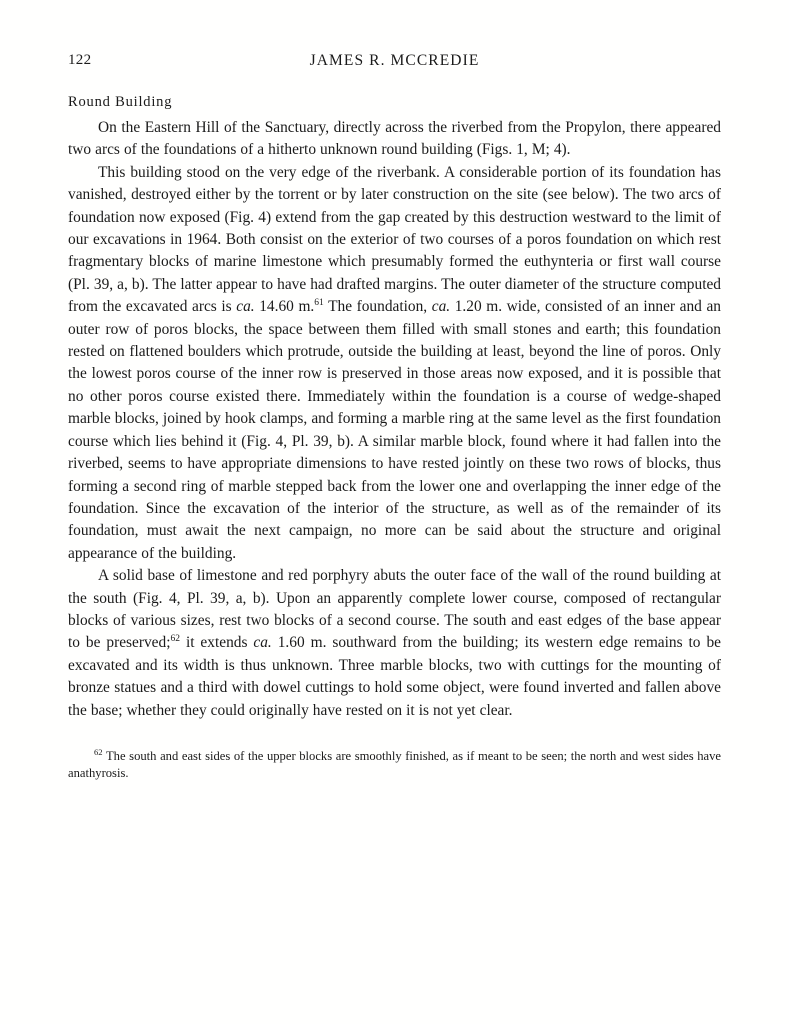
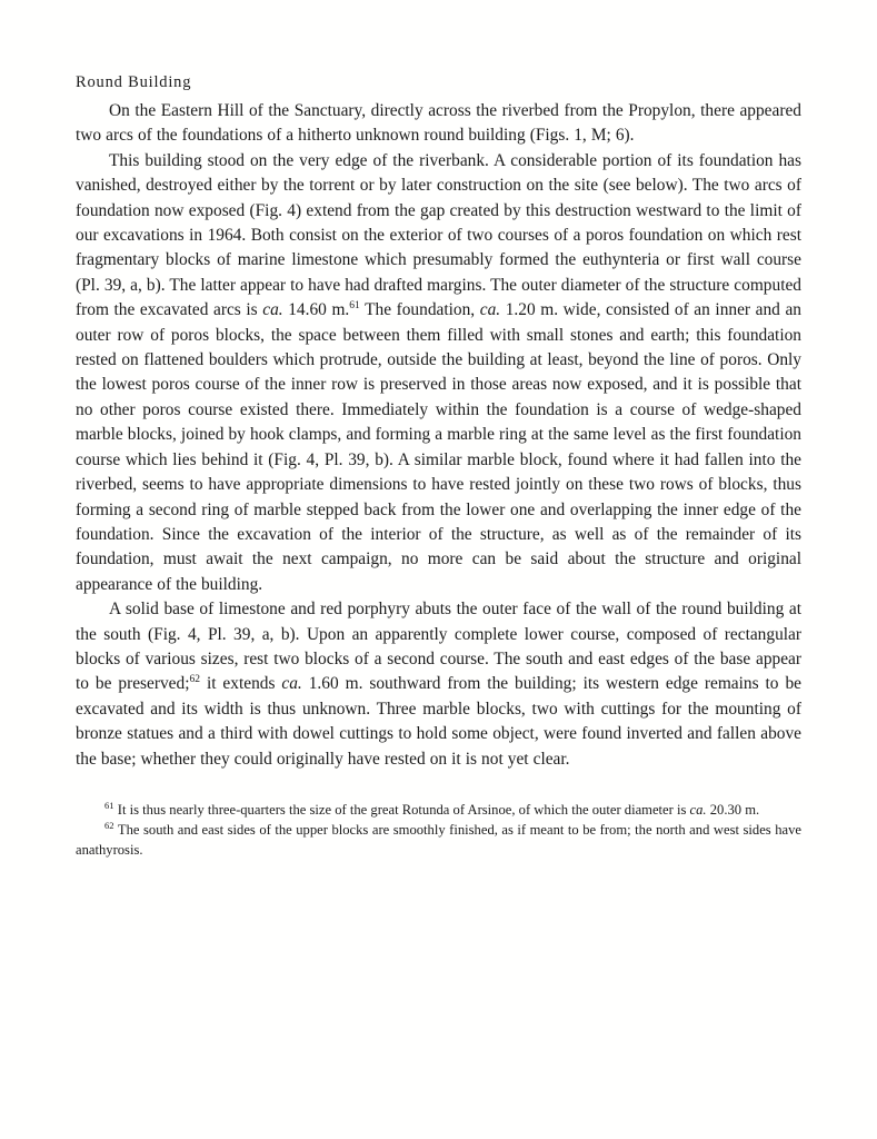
- 122
- JAMES R. MCCREDIE
  Round Building
- On the Eastern Hill of the Sanctuary, directly across the riverbed from the Propylon, there appeared two arcs of the foundations of a hitherto unknown round building (Figs. 1, M; 4).
+ On the Eastern Hill of the Sanctuary, directly across the riverbed from the Propylon, there appeared two arcs of the foundations of a hitherto unknown round building (Figs. 1, M; 6).
  This building stood on the very edge of the riverbank. A considerable portion of its foundation has vanished, destroyed either by the torrent or by later construction on the site (see below). The two arcs of foundation now exposed (Fig. 4) extend from the gap created by this destruction westward to the limit of our excavations in 1964. Both consist on the exterior of two courses of a poros foundation on which rest fragmentary blocks of marine limestone which presumably formed the euthynteria or first wall course (Pl. 39, a, b). The latter appear to have had drafted margins. The outer diameter of the structure computed from the excavated arcs is ca. 14.60 m.61 The foundation, ca. 1.20 m. wide, consisted of an inner and an outer row of poros blocks, the space between them filled with small stones and earth; this foundation rested on flattened boulders which protrude, outside the building at least, beyond the line of poros. Only the lowest poros course of the inner row is preserved in those areas now exposed, and it is possible that no other poros course existed there. Immediately within the foundation is a course of wedge-shaped marble blocks, joined by hook clamps, and forming a marble ring at the same level as the first foundation course which lies behind it (Fig. 4, Pl. 39, b). A similar marble block, found where it had fallen into the riverbed, seems to have appropriate dimensions to have rested jointly on these two rows of blocks, thus forming a second ring of marble stepped back from the lower one and overlapping the inner edge of the foundation. Since the excavation of the interior of the structure, as well as of the remainder of its foundation, must await the next campaign, no more can be said about the structure and original appearance of the building.
  A solid base of limestone and red porphyry abuts the outer face of the wall of the round building at the south (Fig. 4, Pl. 39, a, b). Upon an apparently complete lower course, composed of rectangular blocks of various sizes, rest two blocks of a second course. The south and east edges of the base appear to be preserved;62 it extends ca. 1.60 m. southward from the building; its western edge remains to be excavated and its width is thus unknown. Three marble blocks, two with cuttings for the mounting of bronze statues and a third with dowel cuttings to hold some object, were found inverted and fallen above the base; whether they could originally have rested on it is not yet clear.
+ 61 It is thus nearly three-quarters the size of the great Rotunda of Arsinoe, of which the outer diameter is ca. 20.30 m.
- 62 The south and east sides of the upper blocks are smoothly finished, as if meant to be seen; the north and west sides have anathyrosis.
+ 62 The south and east sides of the upper blocks are smoothly finished, as if meant to be from; the north and west sides have anathyrosis.
